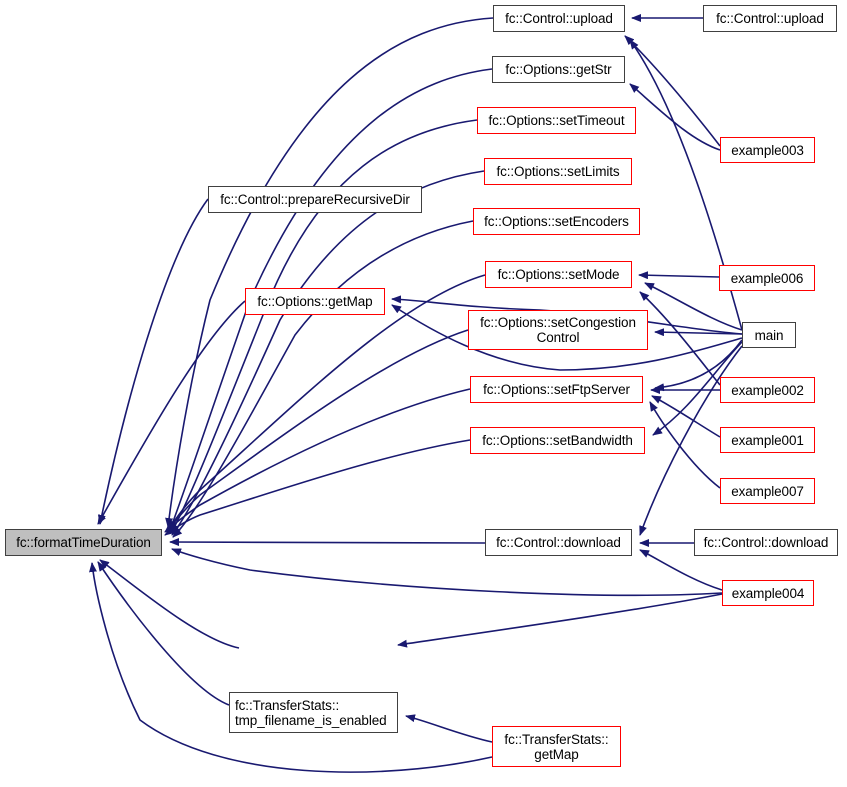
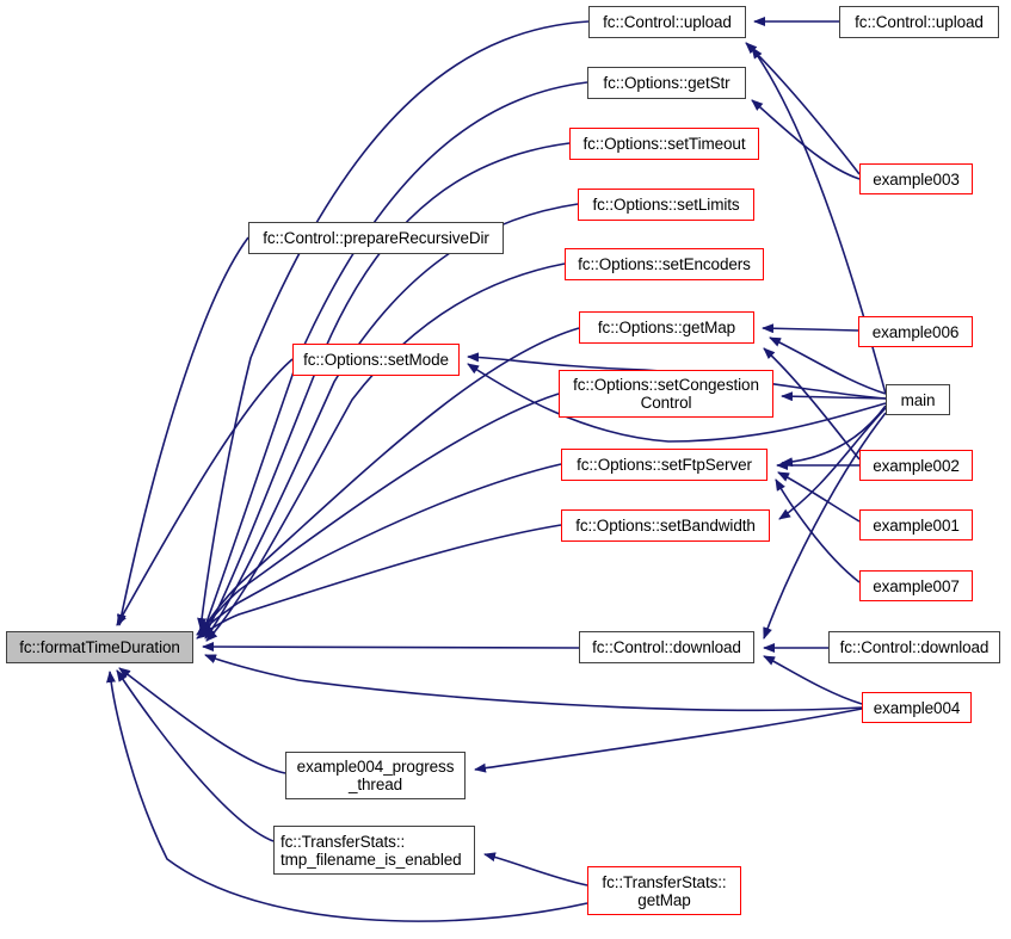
  fc::formatTimeDuration
  fc::Control::prepareRecursiveDir
- fc::Options::getMap
+ fc::Options::setMode
  fc::Control::upload
  fc::Control::upload
  fc::Options::getStr
  fc::Options::setTimeout
  fc::Options::setLimits
  fc::Options::setEncoders
- fc::Options::setMode
+ fc::Options::getMap
  fc::Options::setCongestion
  Control
  fc::Options::setFtpServer
  fc::Options::setBandwidth
  fc::Control::download
  fc::Control::download
  example003
  example006
  main
  example002
  example001
  example007
  example004
+ example004_progress
+ _thread
  fc::TransferStats::
  tmp_filename_is_enabled
  fc::TransferStats::
  getMap
